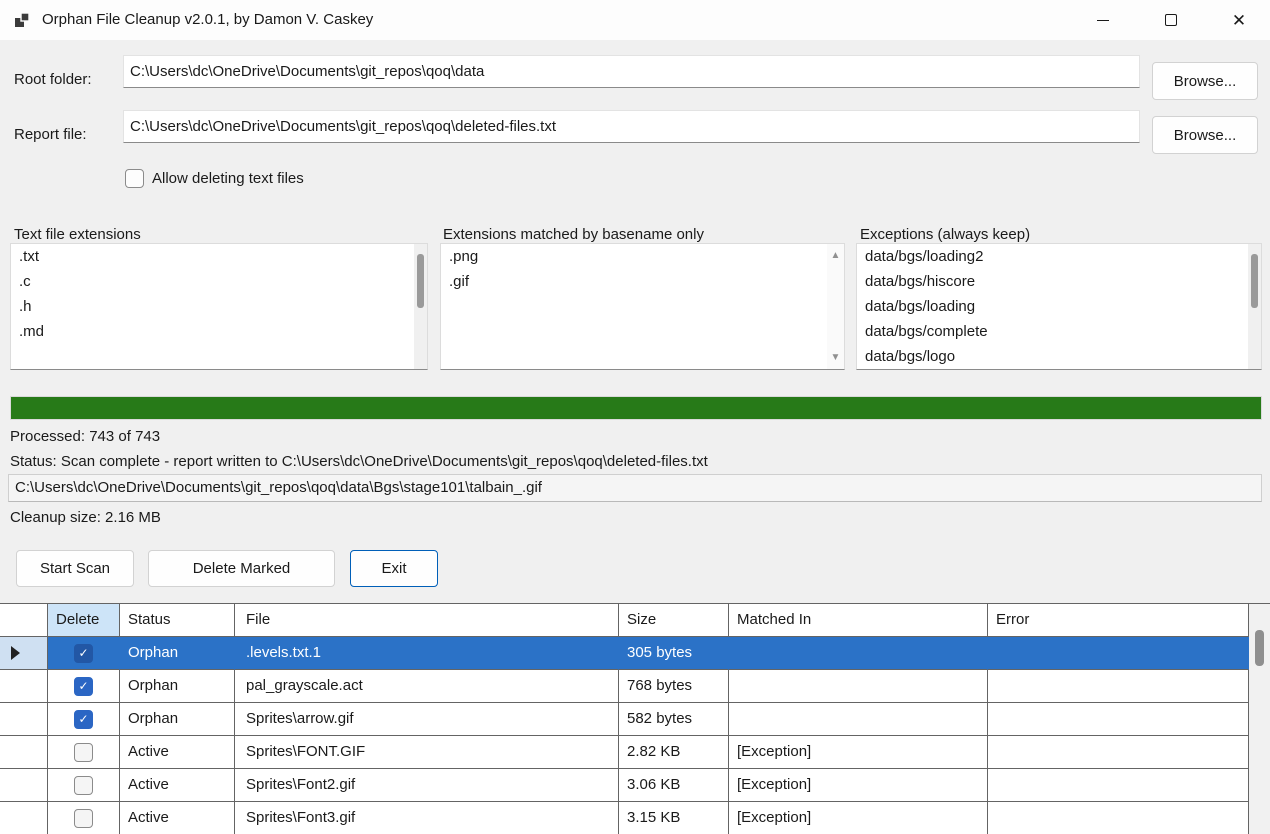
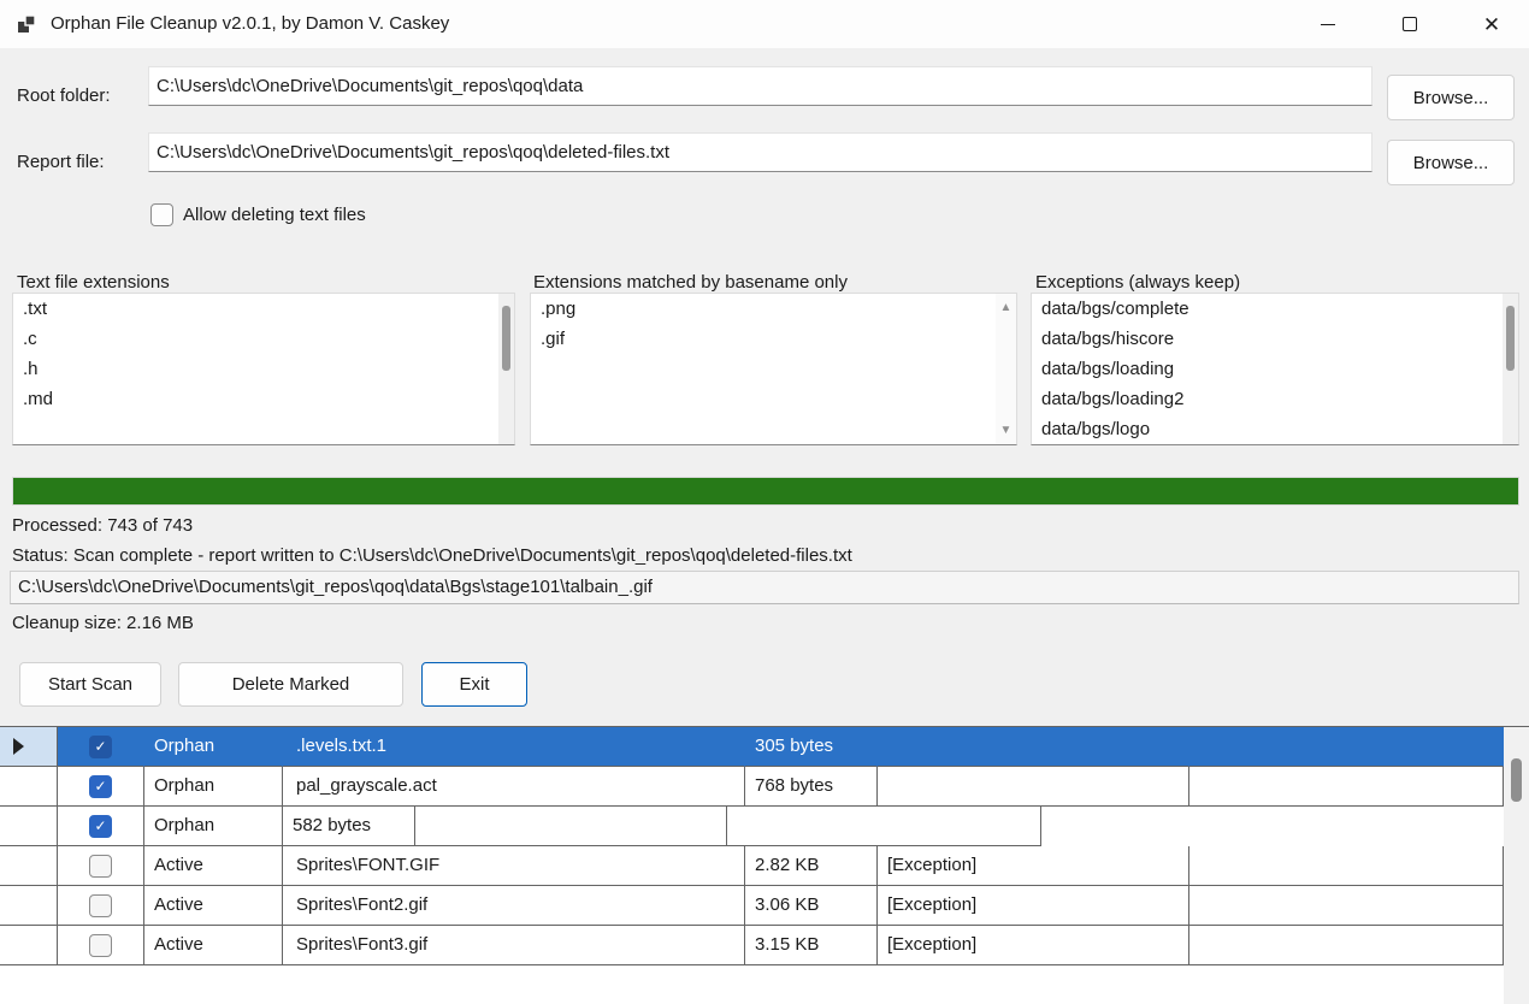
  Orphan File Cleanup v2.0.1, by Damon V. Caskey
  ✕
  Root folder:
  C:\Users\dc\OneDrive\Documents\git_repos\qoq\data
  Browse...
  Report file:
  C:\Users\dc\OneDrive\Documents\git_repos\qoq\deleted-files.txt
  Browse...
  Allow deleting text files
  Text file extensions
  Extensions matched by basename only
  Exceptions (always keep)
  .txt
  .c
  .h
  .md
  .png
  .gif
  ▲
  ▼
- data/bgs/loading2
+ data/bgs/complete
  data/bgs/hiscore
  data/bgs/loading
- data/bgs/complete
+ data/bgs/loading2
  data/bgs/logo
  Processed: 743 of 743
  Status: Scan complete - report written to C:\Users\dc\OneDrive\Documents\git_repos\qoq\deleted-files.txt
  C:\Users\dc\OneDrive\Documents\git_repos\qoq\data\Bgs\stage101\talbain_.gif
  Cleanup size: 2.16 MB
  Start Scan
  Delete Marked
  Exit
- Delete
- Status
- File
- Size
- Matched In
- Error
  ✓
  Orphan
  .levels.txt.1
  305 bytes
  ✓
  Orphan
  pal_grayscale.act
  768 bytes
  ✓
  Orphan
- Sprites\arrow.gif
  582 bytes
  Active
  Sprites\FONT.GIF
  2.82 KB
  [Exception]
  Active
  Sprites\Font2.gif
  3.06 KB
  [Exception]
  Active
  Sprites\Font3.gif
  3.15 KB
  [Exception]
